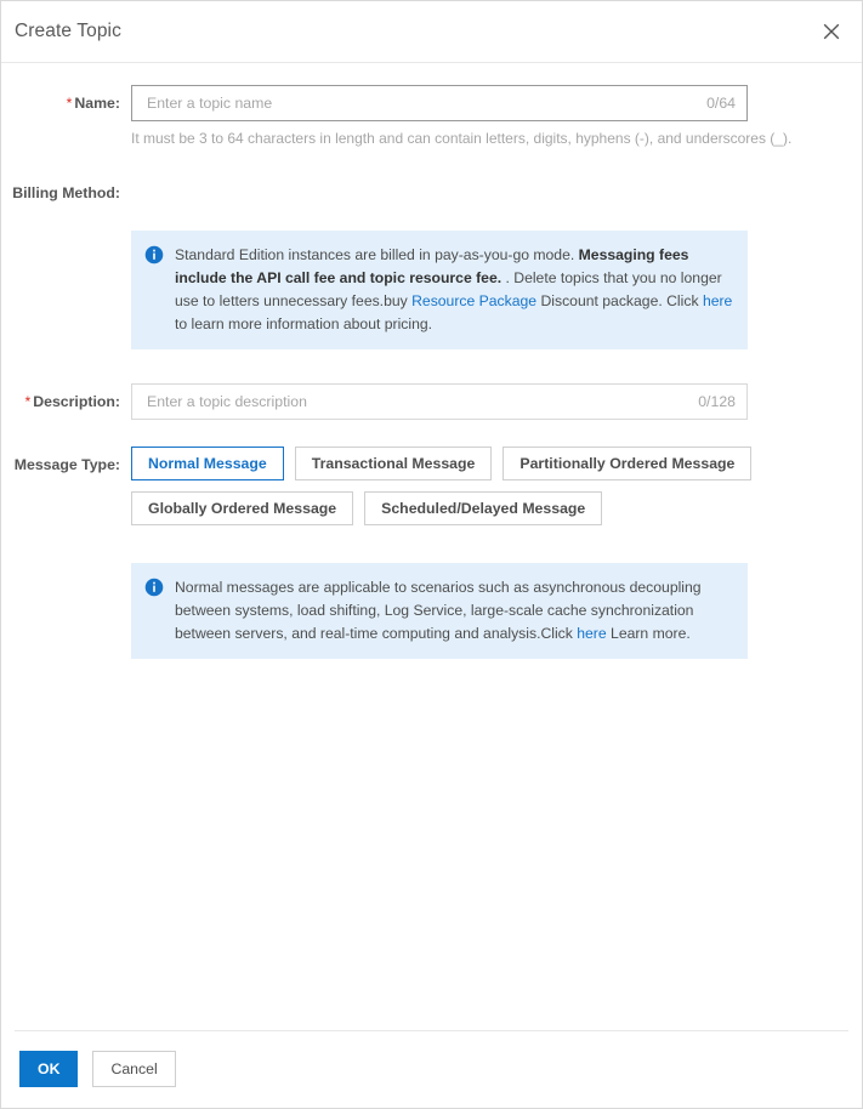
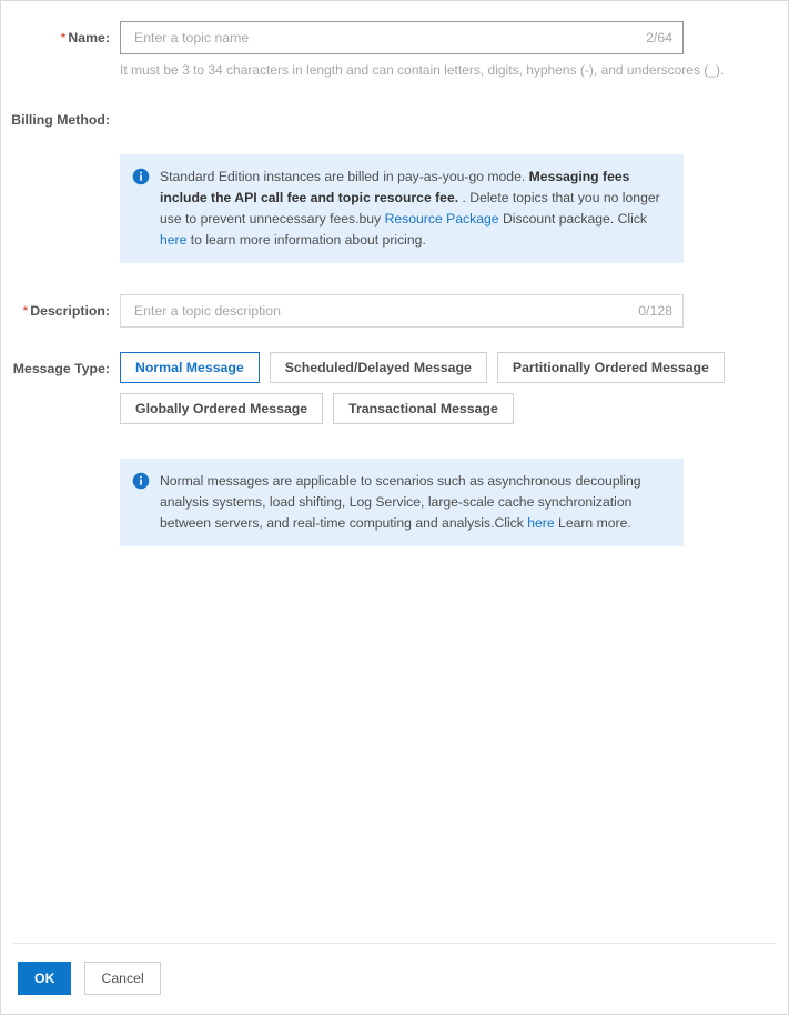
- Create Topic
  * Name:
  Enter a topic name
- 0/64
+ 2/64
- It must be 3 to 64 characters in length and can contain letters, digits, hyphens (-), and underscores (_).
+ It must be 3 to 34 characters in length and can contain letters, digits, hyphens (-), and underscores (_).
  Billing Method:
- Standard Edition instances are billed in pay-as-you-go mode. Messaging fees include the API call fee and topic resource fee. . Delete topics that you no longer use to letters unnecessary fees.buy Resource Package Discount package. Click here to learn more information about pricing.
+ Standard Edition instances are billed in pay-as-you-go mode. Messaging fees include the API call fee and topic resource fee. . Delete topics that you no longer use to prevent unnecessary fees.buy Resource Package Discount package. Click here to learn more information about pricing.
  * Description:
  Enter a topic description
  0/128
  Message Type:
  Normal Message
- Transactional Message
+ Scheduled/Delayed Message
  Partitionally Ordered Message
  Globally Ordered Message
- Scheduled/Delayed Message
+ Transactional Message
- Normal messages are applicable to scenarios such as asynchronous decoupling between systems, load shifting, Log Service, large-scale cache synchronization between servers, and real-time computing and analysis.Click here Learn more.
+ Normal messages are applicable to scenarios such as asynchronous decoupling analysis systems, load shifting, Log Service, large-scale cache synchronization between servers, and real-time computing and analysis.Click here Learn more.
  OK
  Cancel
